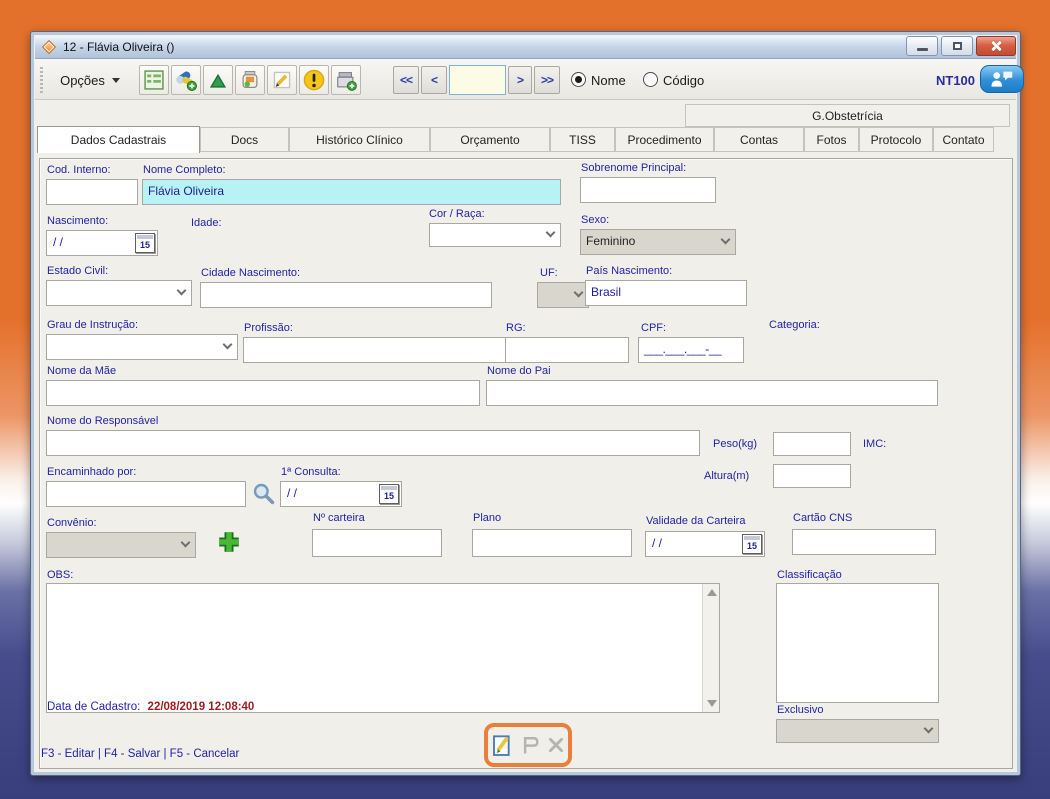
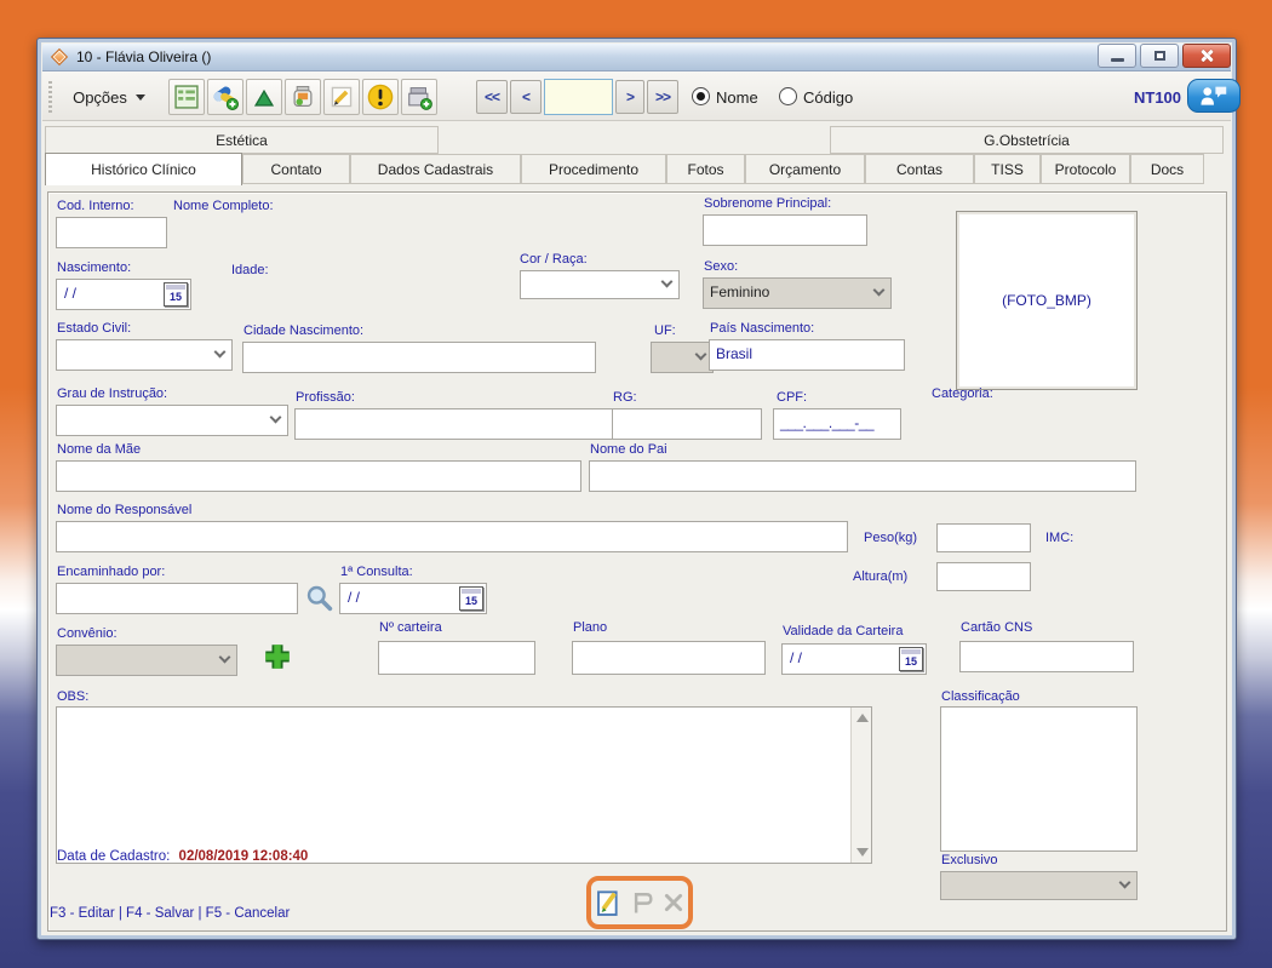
- 12 - Flávia Oliveira ()
+ 10 - Flávia Oliveira ()
  Opções
  <<
  <
  >
  >>
  Nome
  Código
  NT100
+ Estética
  G.Obstetrícia
- Dados Cadastrais
+ Histórico Clínico
- Docs
+ Contato
- Histórico Clínico
+ Dados Cadastrais
- Orçamento
+ Procedimento
- TISS
+ Fotos
- Procedimento
+ Orçamento
  Contas
- Fotos
+ TISS
  Protocolo
- Contato
+ Docs
  Cod. Interno:
  Nome Completo:
- Flávia Oliveira
  Sobrenome Principal:
+ (FOTO_BMP)
  Nascimento:
  / /
  15
  Idade:
  Cor / Raça:
  Sexo:
  Feminino
  Estado Civil:
  Cidade Nascimento:
  UF:
  País Nascimento:
  Brasil
  Grau de Instrução:
  Profissão:
  RG:
  CPF:
  ___.___.___-__
  Categoria:
  Nome da Mãe
  Nome do Pai
  Nome do Responsável
  Peso(kg)
  IMC:
  Encaminhado por:
  1ª Consulta:
  / /
  15
  Altura(m)
  Convênio:
  Nº carteira
  Plano
  Validade da Carteira
  / /
  15
  Cartão CNS
  OBS:
  Classificação
- Data de Cadastro: 22/08/2019 12:08:40
+ Data de Cadastro: 02/08/2019 12:08:40
  Exclusivo
  F3 - Editar | F4 - Salvar | F5 - Cancelar
